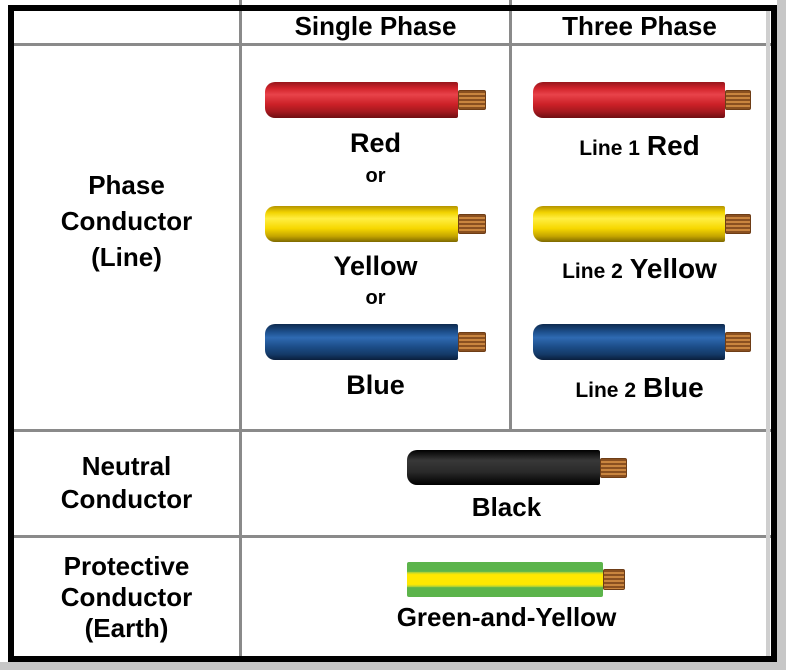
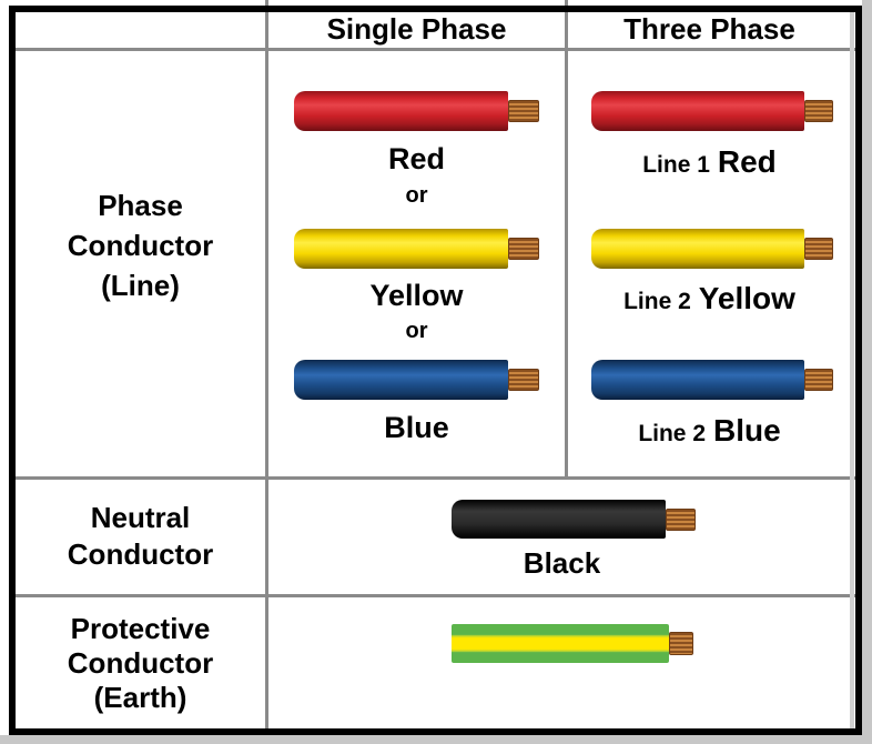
  Single Phase
  Three Phase
  Phase
  Conductor
  (Line)
  Red
  or
  Yellow
  or
  Blue
  Line 1 Red
  Line 2 Yellow
  Line 2 Blue
  Neutral
  Conductor
  Black
  Protective
  Conductor
  (Earth)
- Green-and-Yellow
